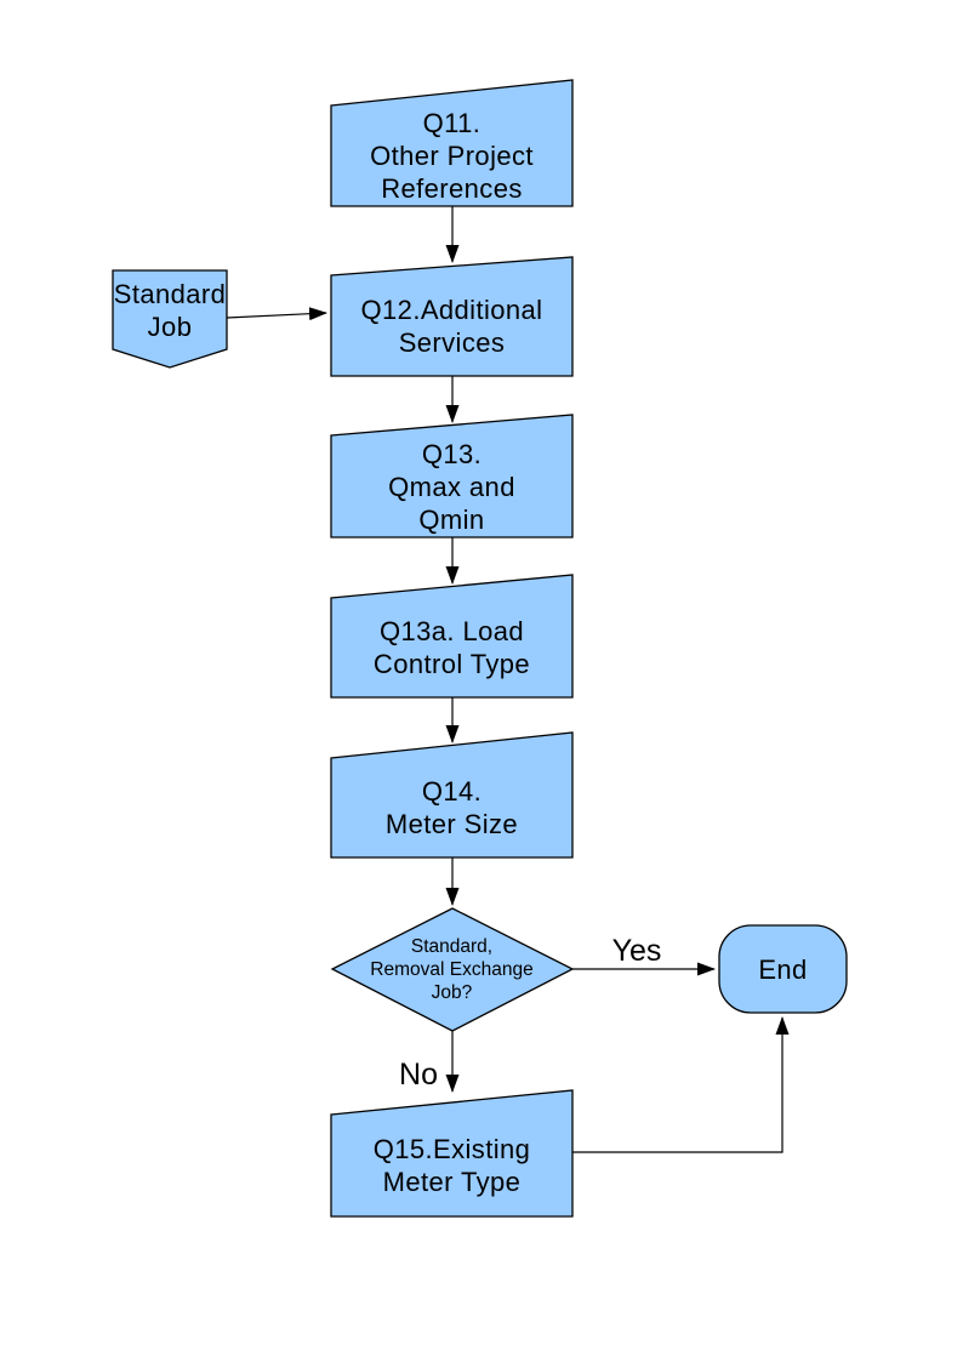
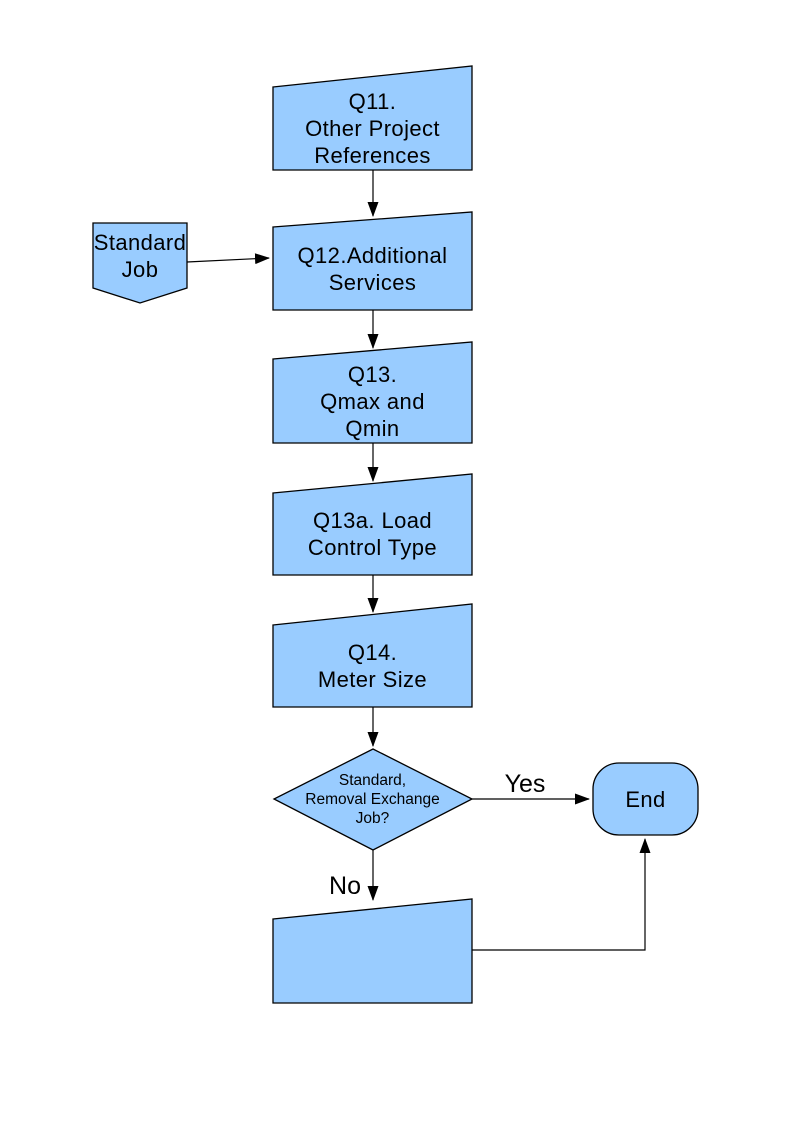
  Q11.
  Other Project
  References
  Standard
  Job
  Q12.Additional
  Services
  Q13.
  Qmax and
  Qmin
  Q13a. Load
  Control Type
  Q14.
  Meter Size
  Standard,
  Removal Exchange
  Job?
  End
- Q15.Existing
- Meter Type
  Yes
  No
